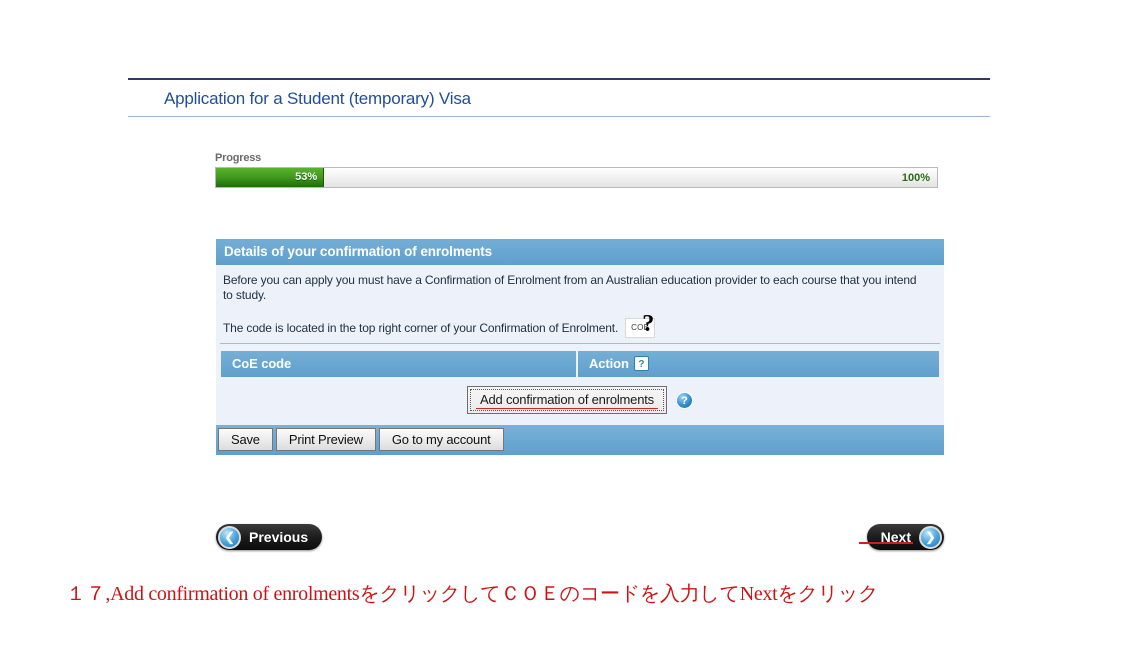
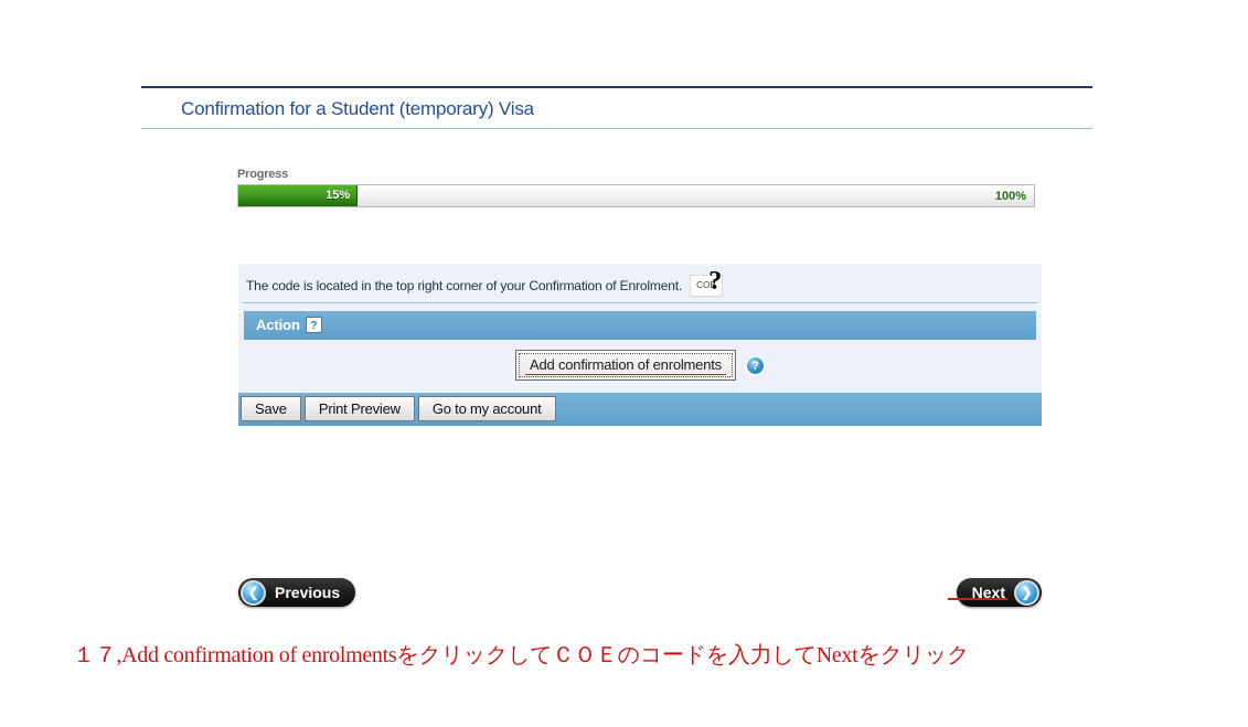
- Application for a Student (temporary) Visa
+ Confirmation for a Student (temporary) Visa
  Progress
- 53%
+ 15%
  100%
- Details of your confirmation of enrolments
- Before you can apply you must have a Confirmation of Enrolment from an Australian education provider to each course that you intend to study.
  The code is located in the top right corner of your Confirmation of Enrolment.
  COE
  ?
- CoE code
  Action
  ?
  Add confirmation of enrolments
  ?
  Save
  Print Preview
  Go to my account
  ❮
  Previous
  Next
  ❯
  １７,Add confirmation of enrolmentsをクリックしてＣＯＥのコードを入力してNextをクリック
